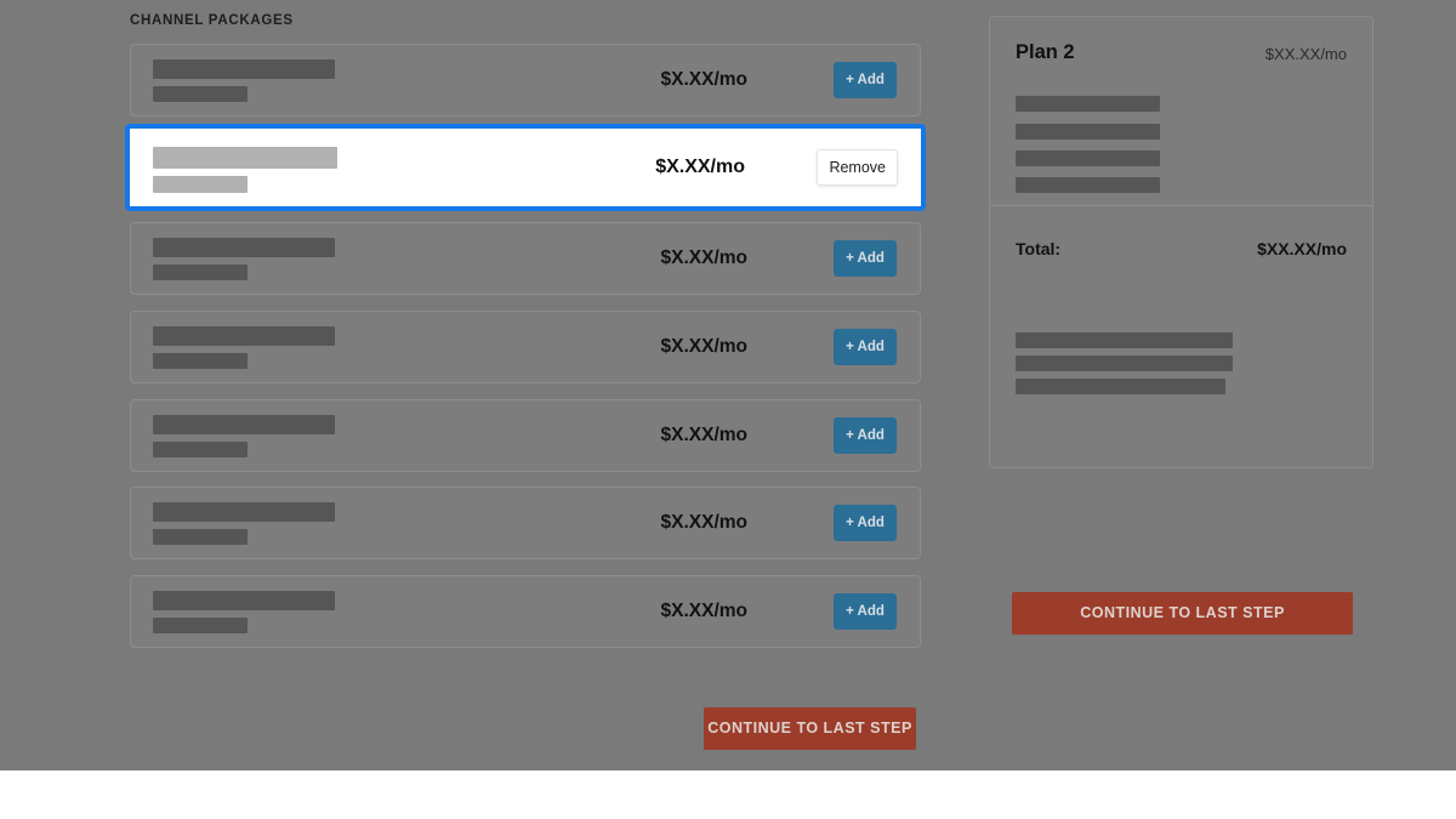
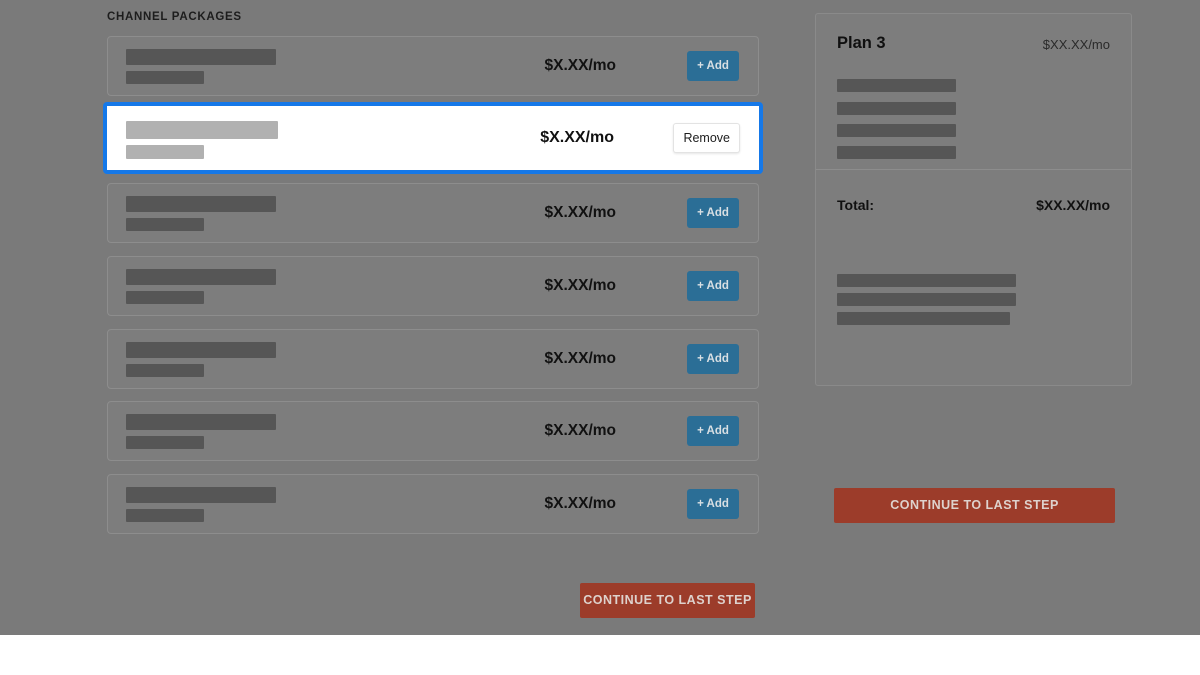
  CHANNEL PACKAGES
  $X.XX/mo
  + Add
  $X.XX/mo
  + Add
  $X.XX/mo
  + Add
  $X.XX/mo
  + Add
  $X.XX/mo
  + Add
  $X.XX/mo
  + Add
  CONTINUE TO LAST STEP
- Plan 2
+ Plan 3
  $XX.XX/mo
  Total:
  $XX.XX/mo
  CONTINUE TO LAST STEP
  $X.XX/mo
  Remove
